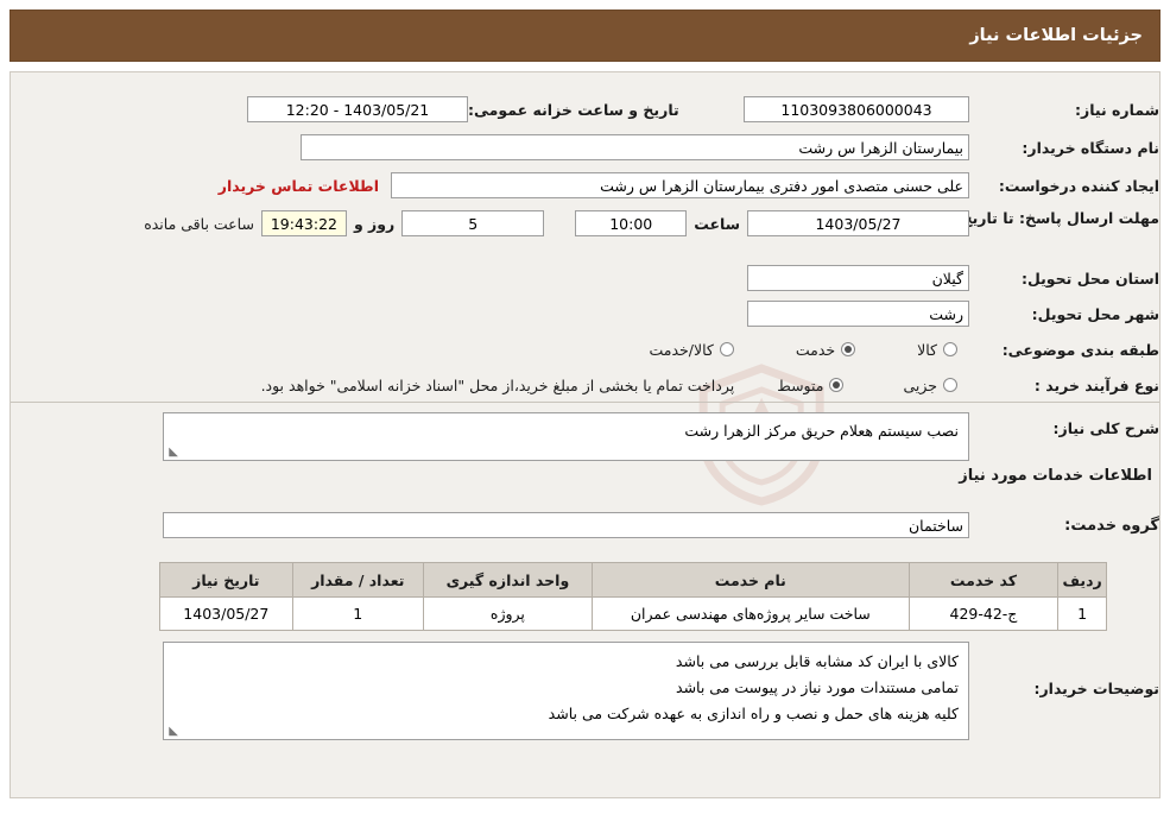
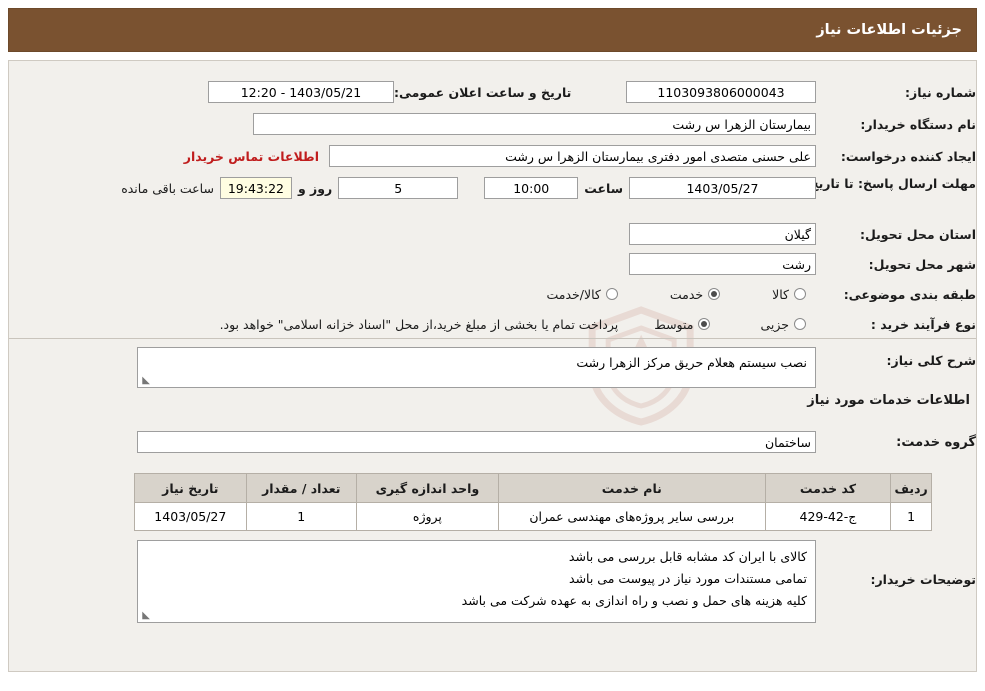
  جزئیات اطلاعات نیاز
  شماره نیاز:
  1103093806000043
- تاریخ و ساعت خزانه عمومی:
+ تاریخ و ساعت اعلان عمومی:
  1403/05/21 - 12:20
  نام دستگاه خریدار:
  بیمارستان الزهرا س رشت
  ایجاد کننده درخواست:
  علی حسنی متصدی امور دفتری بیمارستان الزهرا س رشت
  اطلاعات تماس خریدار
  مهلت ارسال پاسخ: تا تاری
  1403/05/27
  ساعت
  10:00
  5
  روز و
  19:43:22
  ساعت باقی مانده
  استان محل تحویل:
  گیلان
  شهر محل تحویل:
  رشت
  طبقه بندی موضوعی:
  کالا
  خدمت
  کالا/خدمت
  نوع فرآیند خرید :
  جزیی
  متوسط
  پرداخت تمام یا بخشی از مبلغ خرید،از محل "اسناد خزانه اسلامی" خواهد بود.
  شرح کلی نیاز:
  نصب سیستم هعلام حریق مرکز الزهرا رشت
  ◣
  اطلاعات خدمات مورد نیاز
  گروه خدمت:
  ساختمان
  ردیف	کد خدمت	نام خدمت	واحد اندازه گیری	تعداد / مقدار	تاریخ نیاز
- 1	ج-42-429	ساخت سایر پروژه‌های مهندسی عمران	پروژه	1	1403/05/27
+ 1	ج-42-429	بررسی سایر پروژه‌های مهندسی عمران	پروژه	1	1403/05/27
  توضیحات خریدار:
  کالای با ایران کد مشابه قابل بررسی می باشد
  تمامی مستندات مورد نیاز در پیوست می باشد
  کلیه هزینه های حمل و نصب و راه اندازی به عهده شرکت می باشد
  ◣
